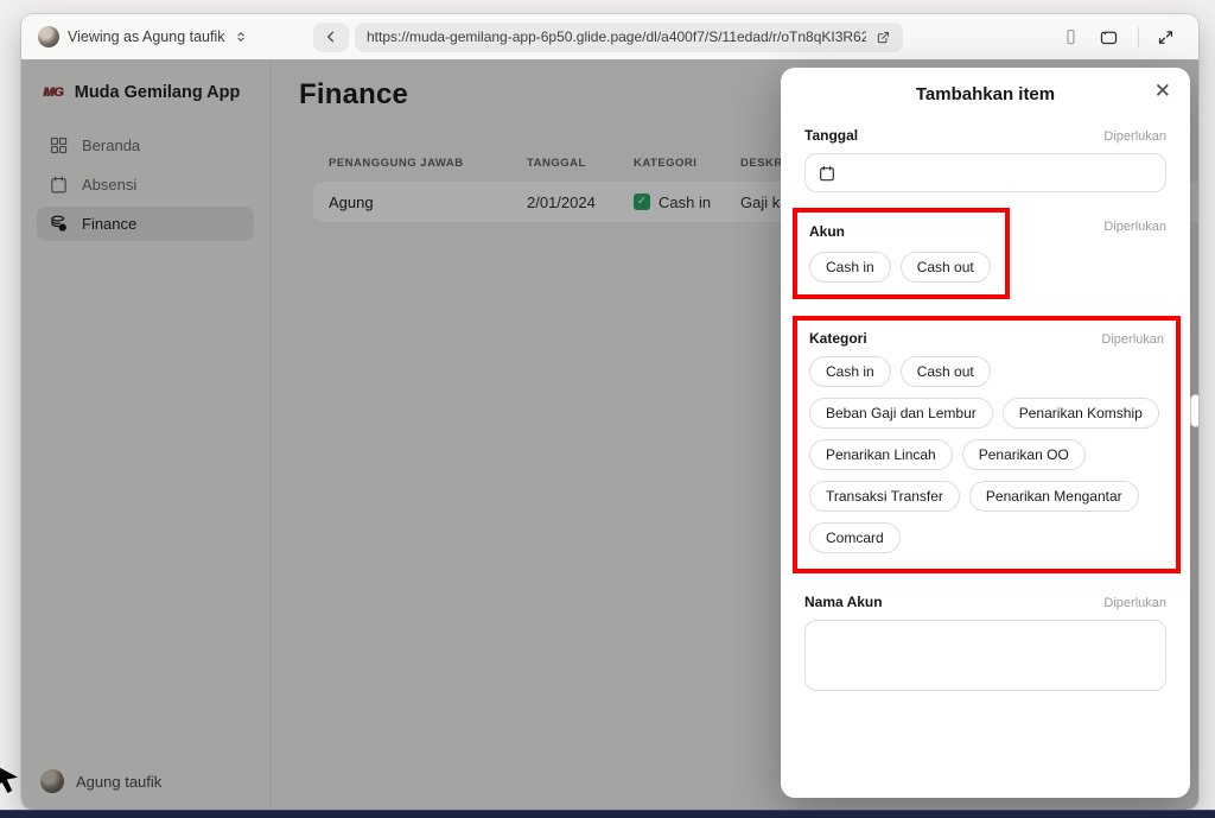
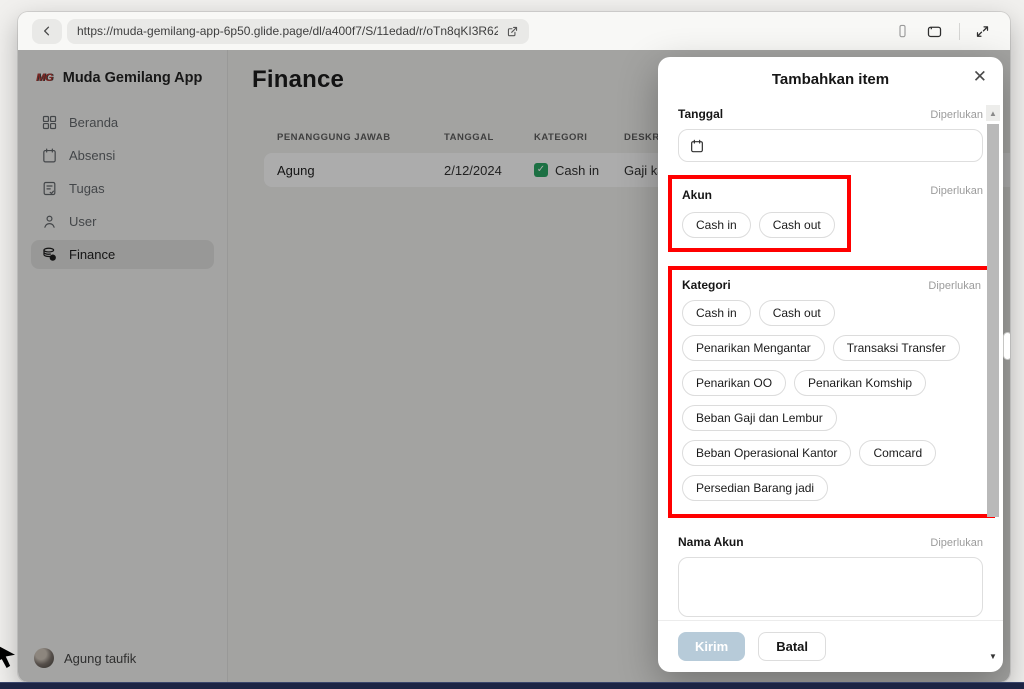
- Viewing as Agung taufik
  https://muda-gemilang-app-6p50.glide.page/dl/a400f7/S/11edad/r/oTn8qKI3R62
  MG
  Muda Gemilang App
  Beranda
  Absensi
+ Tugas
+ User
  Finance
  Agung taufik
  Finance
  PENANGGUNG JAWAB
  TANGGAL
  KATEGORI
  Agung
- 2/01/2024
+ 2/12/2024
  ✓
  Cash in
  Tambahkan item
  ✕
  Tanggal
  Diperlukan
  Akun
  Cash in
  Cash out
  Diperlukan
  Kategori
  Diperlukan
  Cash in
  Cash out
- Beban Gaji dan Lembur
+ Penarikan Mengantar
- Penarikan Komship
+ Transaksi Transfer
- Penarikan Lincah
  Penarikan OO
- Transaksi Transfer
+ Penarikan Komship
- Penarikan Mengantar
+ Beban Gaji dan Lembur
+ Beban Operasional Kantor
  Comcard
+ Persedian Barang jadi
  Nama Akun
  Diperlukan
+ Kirim
+ Batal
+ ▲
+ ▼
